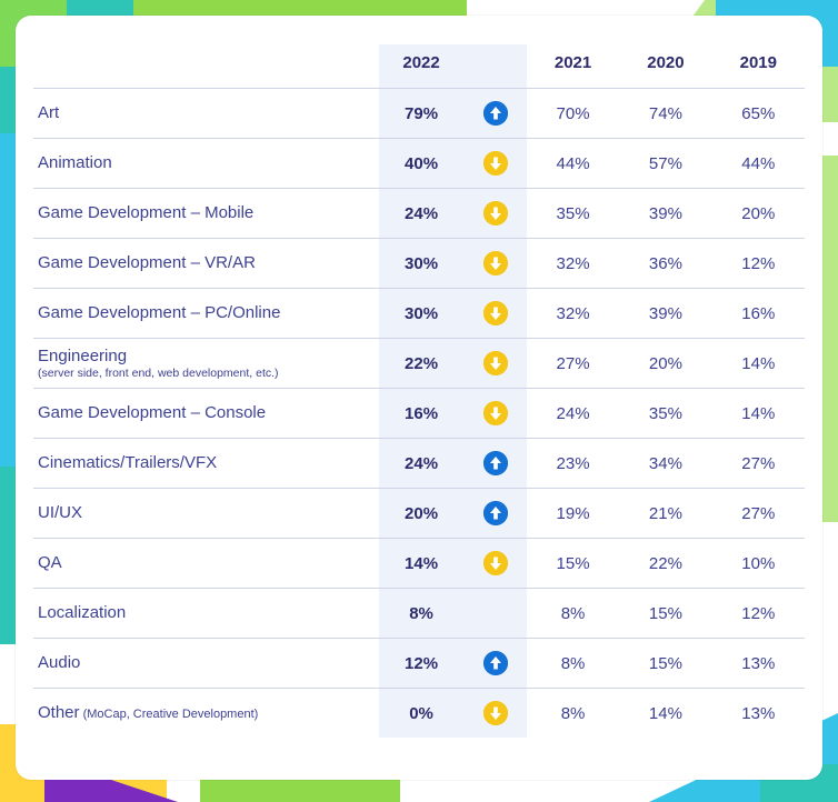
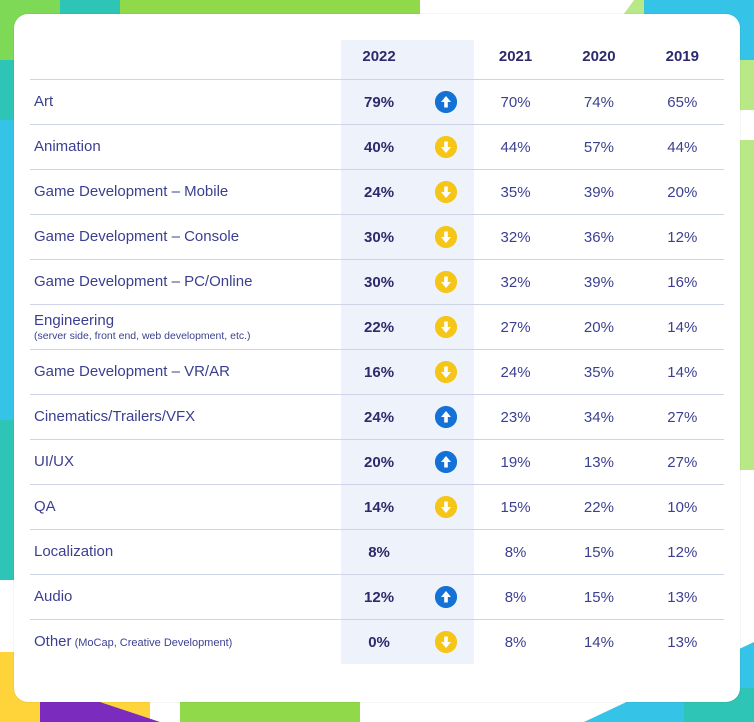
  	2022		2021	2020	2019
  Art	79%		70%	74%	65%
  Animation	40%		44%	57%	44%
  Game Development – Mobile	24%		35%	39%	20%
- Game Development – VR/AR	30%		32%	36%	12%
+ Game Development – Console	30%		32%	36%	12%
  Game Development – PC/Online	30%		32%	39%	16%
  Engineering(server side, front end, web development, etc.)	22%		27%	20%	14%
- Game Development – Console	16%		24%	35%	14%
+ Game Development – VR/AR	16%		24%	35%	14%
  Cinematics/Trailers/VFX	24%		23%	34%	27%
- UI/UX	20%		19%	21%	27%
+ UI/UX	20%		19%	13%	27%
  QA	14%		15%	22%	10%
  Localization	8%		8%	15%	12%
  Audio	12%		8%	15%	13%
  Other (MoCap, Creative Development)	0%		8%	14%	13%
